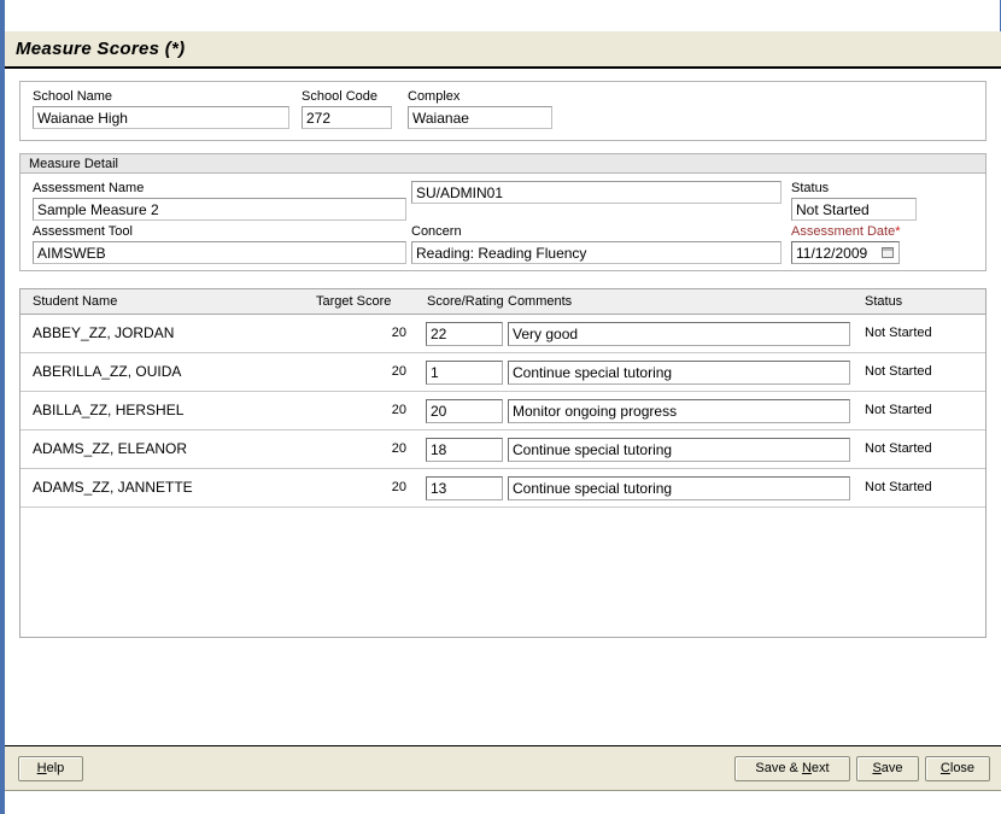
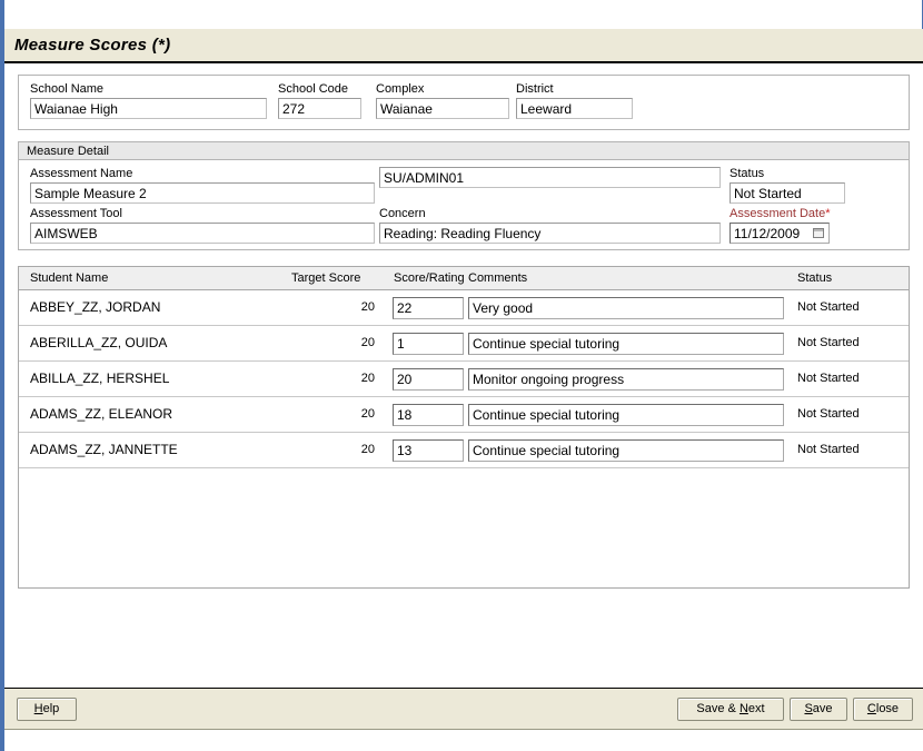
  Measure Scores (*)
  School Name
  Waianae High
  School Code
  272
  Complex
  Waianae
+ District
+ Leeward
  Measure Detail
  Assessment Name
  Sample Measure 2
  SU/ADMIN01
  Status
  Not Started
  Assessment Tool
  AIMSWEB
  Concern
  Reading: Reading Fluency
  Assessment Date*
  11/12/2009
  Student Name
  Target Score
  Score/Rating
  Comments
  Status
  ABBEY_ZZ, JORDAN
  20
  22
  Very good
  Not Started
  ABERILLA_ZZ, OUIDA
  20
  1
  Continue special tutoring
  Not Started
  ABILLA_ZZ, HERSHEL
  20
  20
  Monitor ongoing progress
  Not Started
  ADAMS_ZZ, ELEANOR
  20
  18
  Continue special tutoring
  Not Started
  ADAMS_ZZ, JANNETTE
  20
  13
  Continue special tutoring
  Not Started
  Help
  Save & Next
  Save
  Close
